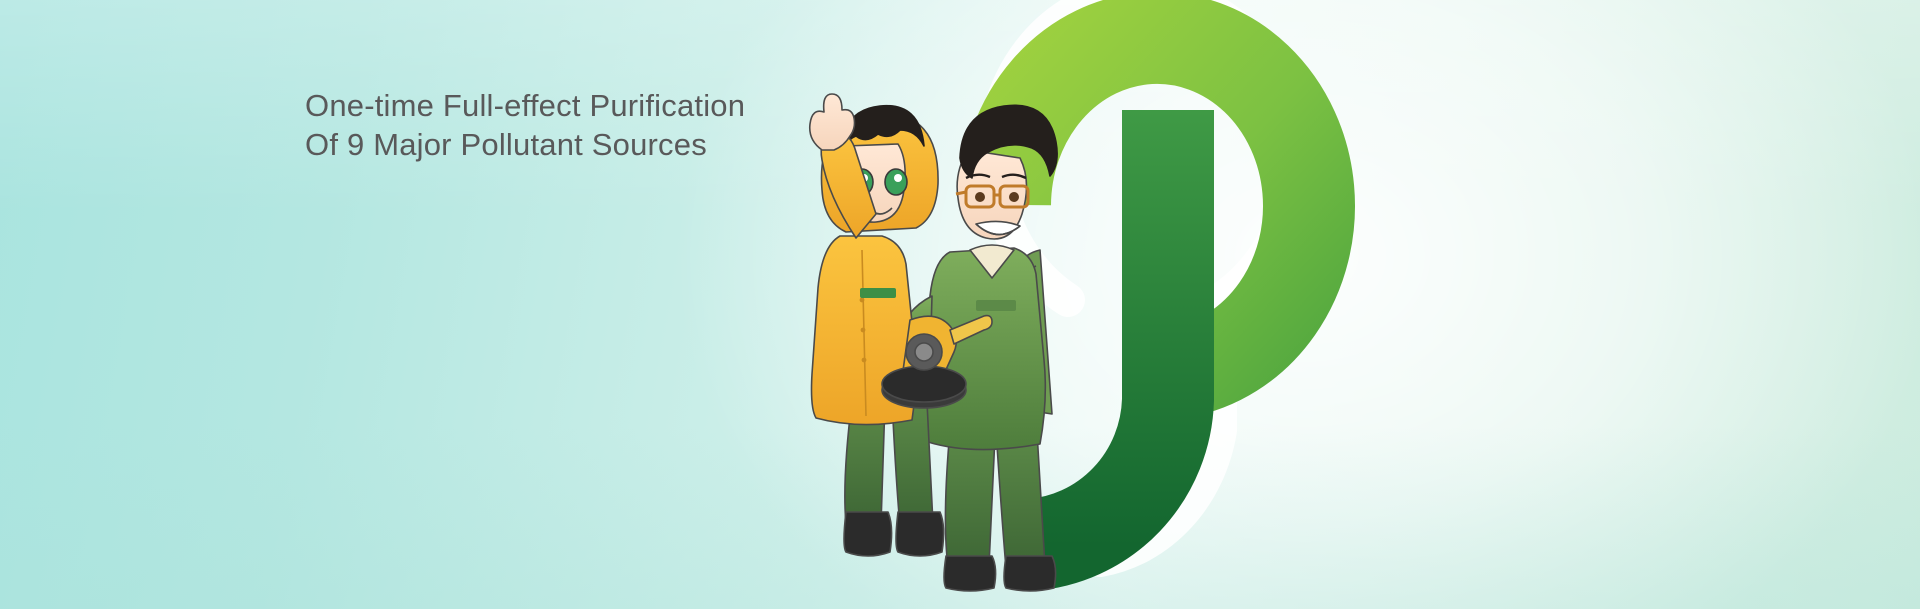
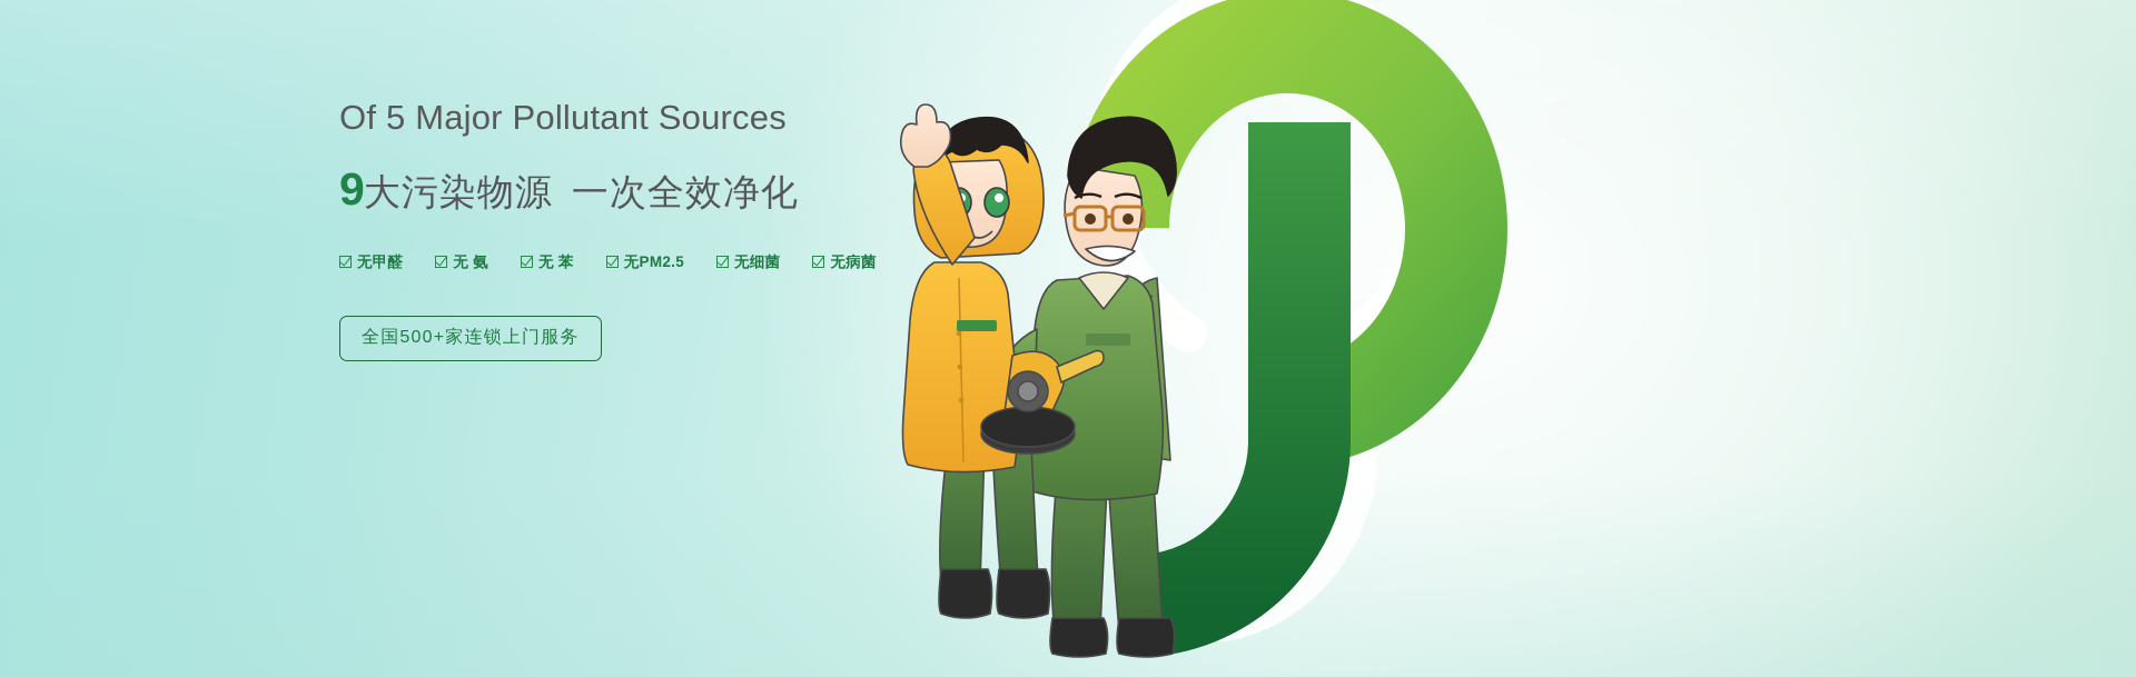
- One-time Full-effect Purification
- Of 9 Major Pollutant Sources
+ Of 5 Major Pollutant Sources
+ 9
+ 大污染物源
+ 一次全效净化
+ 无甲醛
+ 无 氨
+ 无 苯
+ 无PM2.5
+ 无细菌
+ 无病菌
+ 全国500+家连锁上门服务
